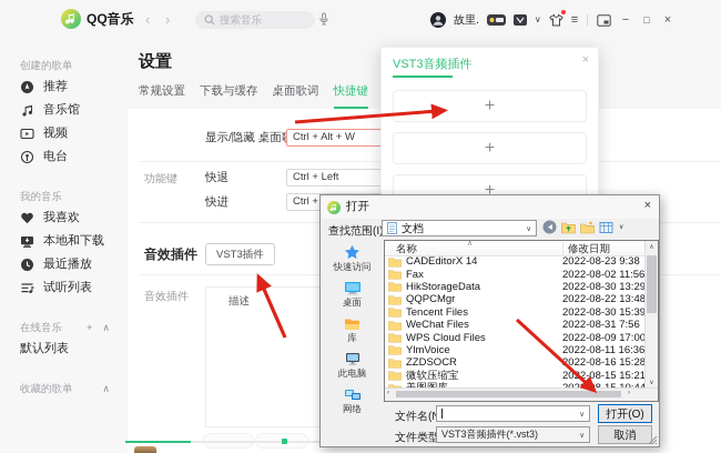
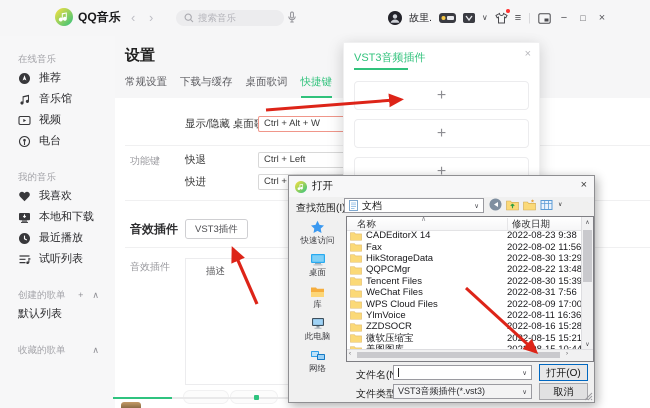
  QQ音乐
  ‹
  ›
  搜索音乐
  故里.
  ∨
  ≡
  |
  −
  □
  ×
- 创建的歌单
+ 在线音乐
  推荐
  音乐馆
  视频
  电台
  我的音乐
  我喜欢
  本地和下载
  最近播放
  试听列表
- 在线音乐
+ 创建的歌单
  +
  ∧
  默认列表
  收藏的歌单
  ∧
  设置
  常规设置
  下载与缓存
  桌面歌词
  快捷键
  显示/隐藏 桌面
  Ctrl + Alt + W
  功能键
  快退
  Ctrl + Left
  快进
  音效插件
  VST3插件
  音效插件
  描述
  VST3音频插件
  ×
  +
  +
  +
  打开
  ×
  查找范围(I
  文档
  快速访问
  桌面
  库
  此电脑
  网络
  名称
  修改日期
  CADEditorX 14
  2022-08-23 9:38
  Fax
  2022-08-02 11:56
  HikStorageData
  2022-08-30 13:29
  QQPCMgr
  2022-08-22 13:48
  Tencent Files
  2022-08-30 15:39
  WeChat Files
  2022-08-31 7:56
  WPS Cloud Files
  2022-08-09 17:00
  YlmVoice
  2022-08-11 16:36
  ZZDSOCR
  022-08-16 15:28
  微软压缩宝
  202-08-15 15:21
  打开(O)
  VST3音频插件(*.vst3)
  取消
